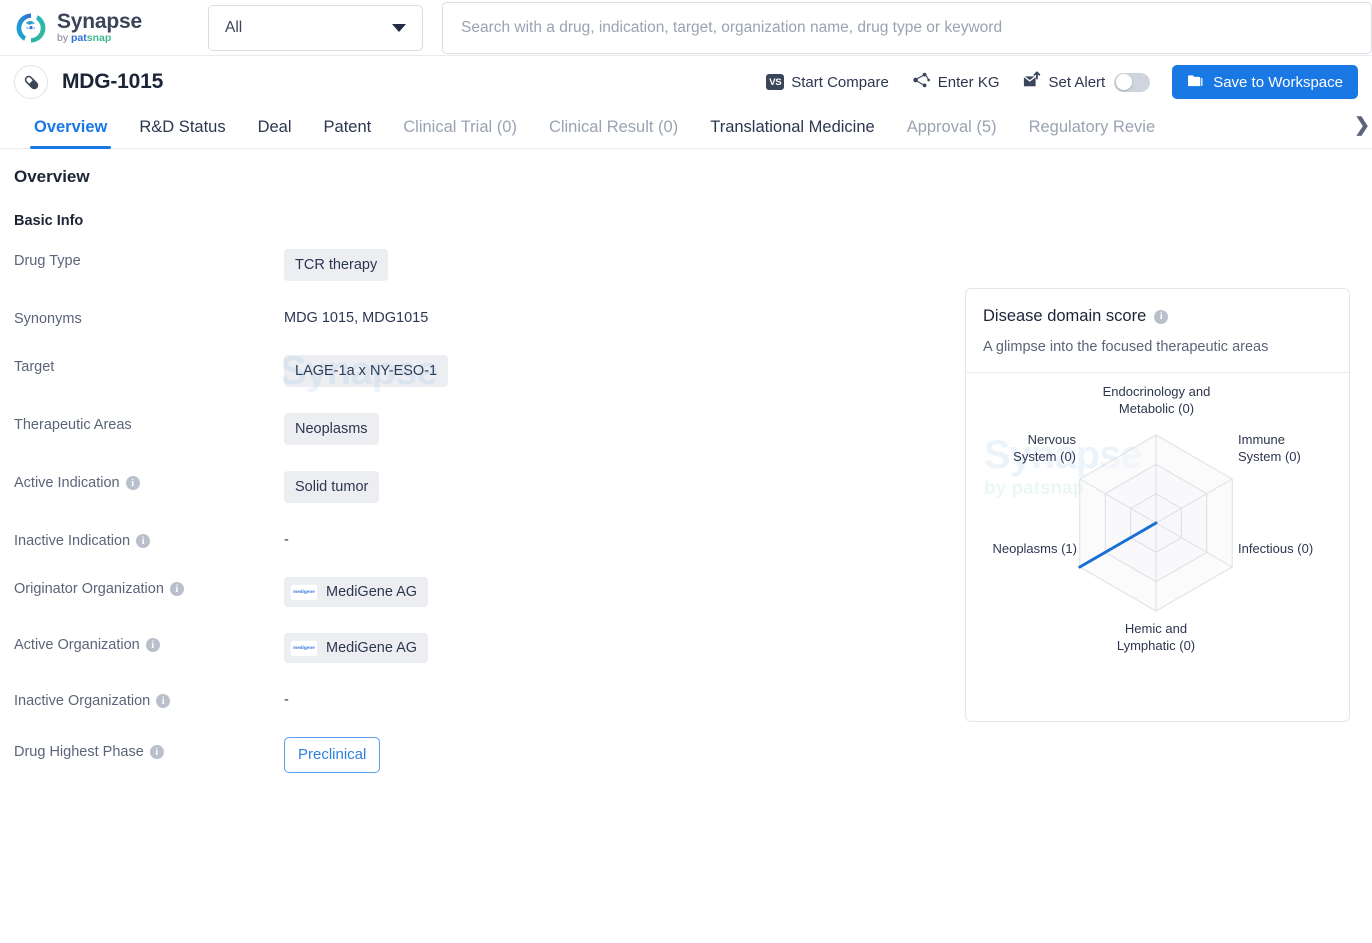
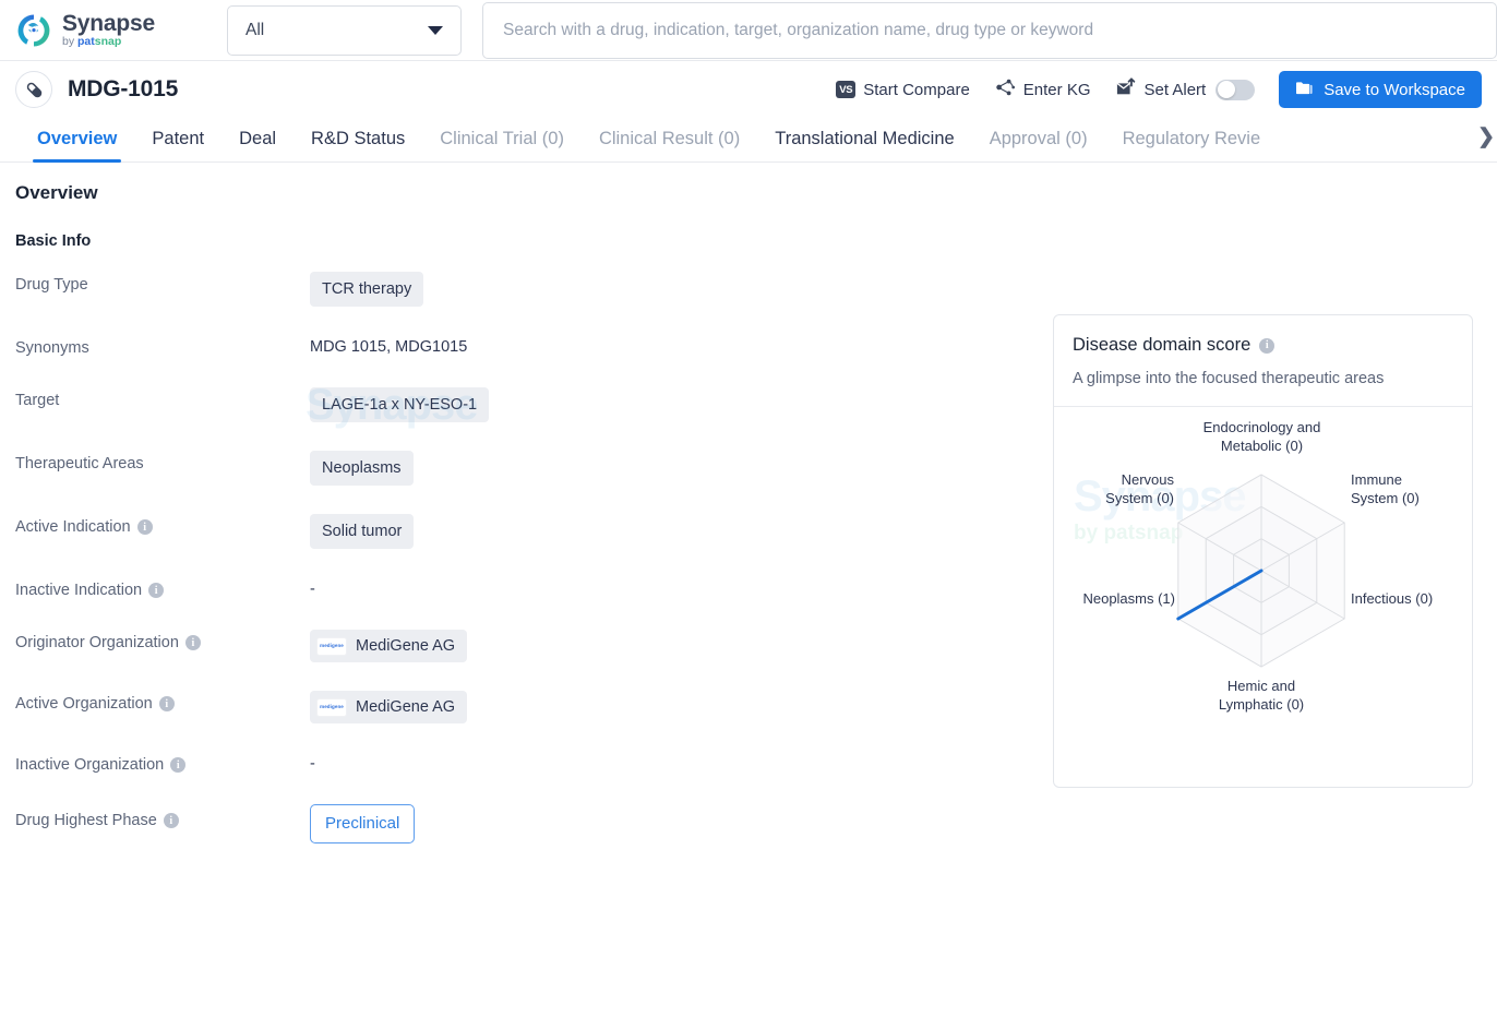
  Synapse
  by patsnap
  All
  Search with a drug, indication, target, organization name, drug type or keyword
  MDG-1015
  VS
  Start Compare
  Enter KG
  Set Alert
  Save to Workspace
  Overview
- R&D Status
+ Patent
  Deal
- Patent
+ R&D Status
  Clinical Trial (0)
  Clinical Result (0)
  Translational Medicine
- Approval (5)
+ Approval (0)
  Regulatory Revie
  ❯
  Synapse
  Overview
  Basic Info
  Drug Type
  TCR therapy
  Synonyms
  MDG 1015, MDG1015
  Target
  LAGE-1a x NY-ESO-1
  Therapeutic Areas
  Neoplasms
  Active Indication
  i
  Solid tumor
  Inactive Indication
  i
  -
  Originator Organization
  i
  MediGene AG
  Active Organization
  i
  MediGene AG
  Inactive Organization
  i
  -
  Drug Highest Phase
  i
  Preclinical
  Disease domain score
  i
  A glimpse into the focused therapeutic areas
  Synapse
  Endocrinology and
  Metabolic (0)
  Immune
  System (0)
  Infectious (0)
  Hemic and
  Lymphatic (0)
  Neoplasms (1)
  Nervous
  System (0)
